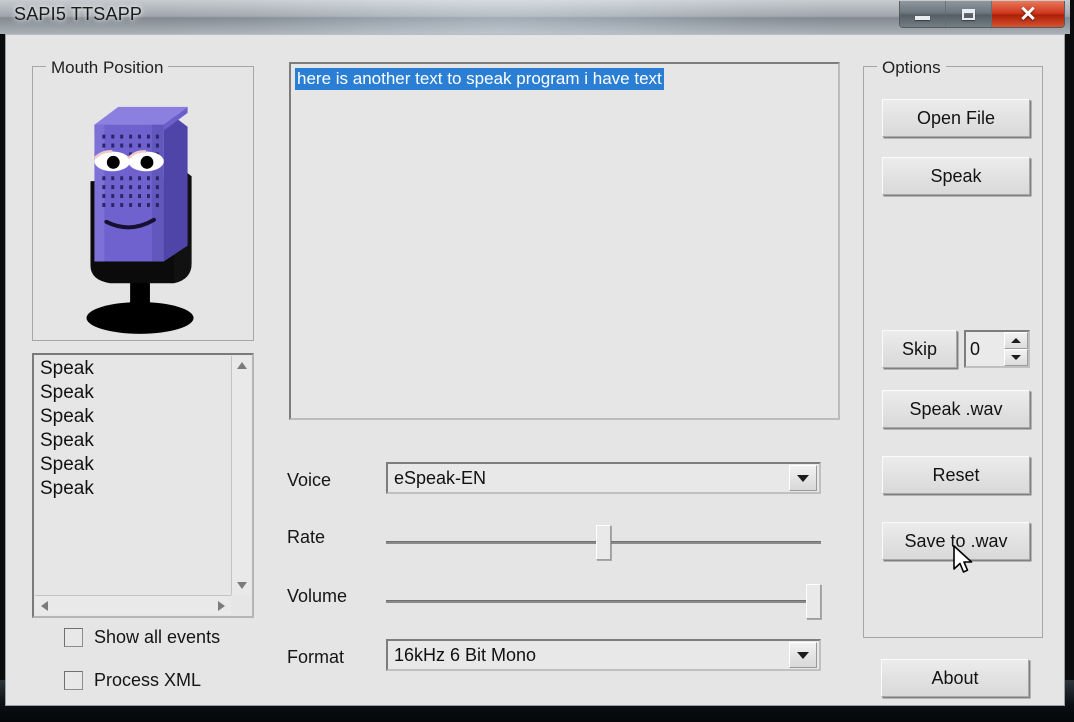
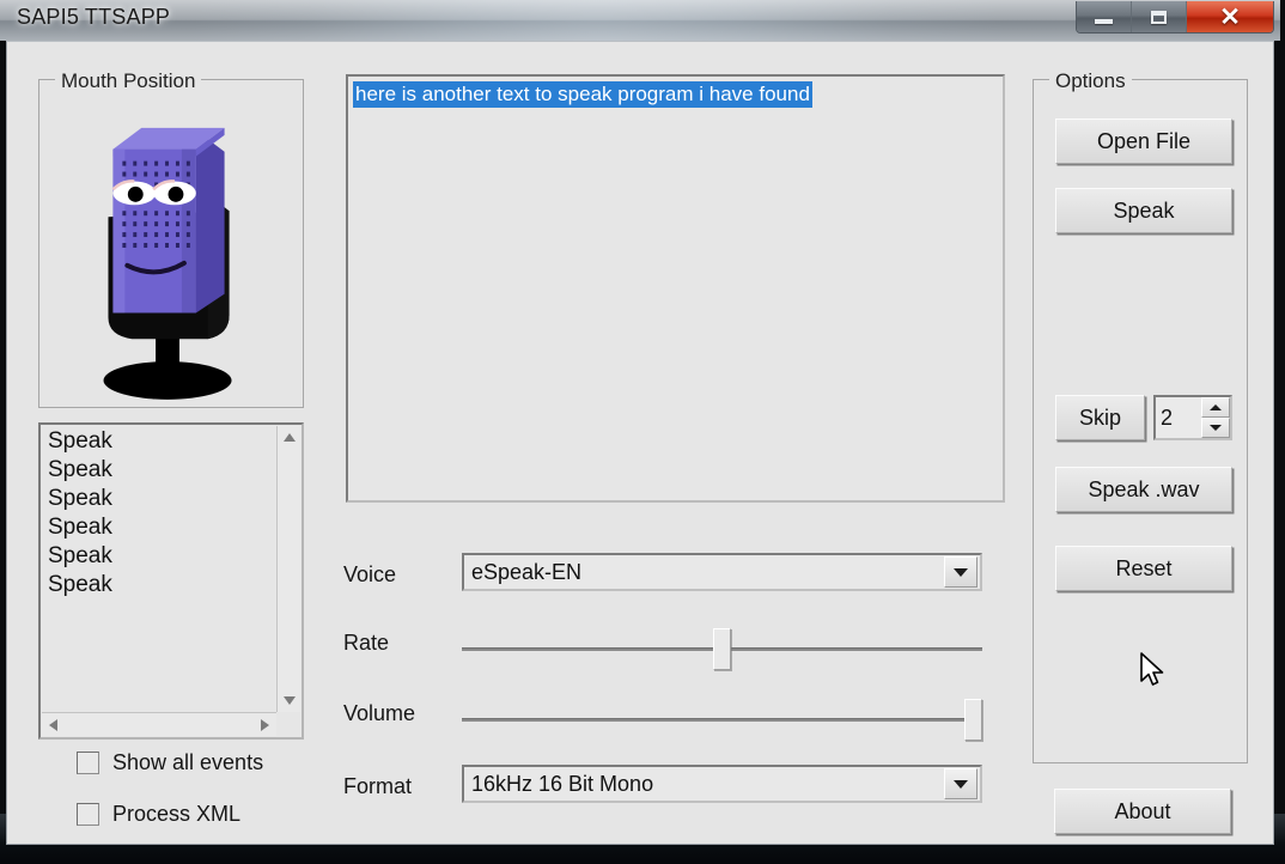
  SAPI5 TTSAPP
  ✕
  Mouth Position
  Speak
  Speak
  Speak
  Speak
  Speak
  Speak
  Show all events
  Process XML
- here is another text to speak program i have text
+ here is another text to speak program i have found
  Voice
  eSpeak-EN
  Rate
  Volume
  Format
- 16kHz 6 Bit Mono
+ 16kHz 16 Bit Mono
  Options
  Open File
  Speak
  Skip
- 0
+ 2
  Speak .wav
  Reset
- Save to .wav
  About
